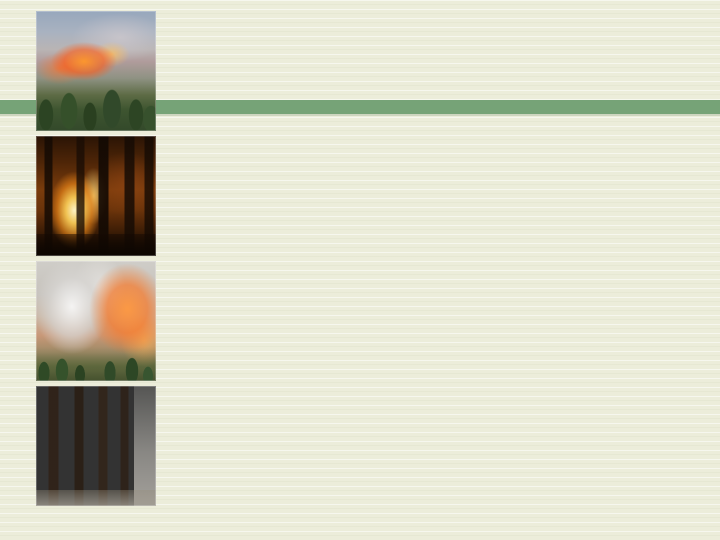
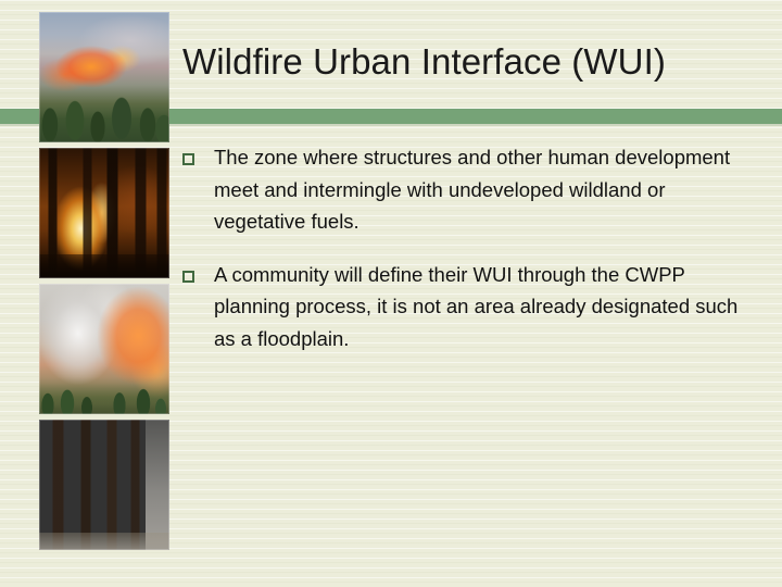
+ Wildfire Urban Interface (WUI)
+ The zone where structures and other human development meet and intermingle with undeveloped wildland or vegetative fuels.
+ A community will define their WUI through the CWPP planning process, it is not an area already designated such as a floodplain.
